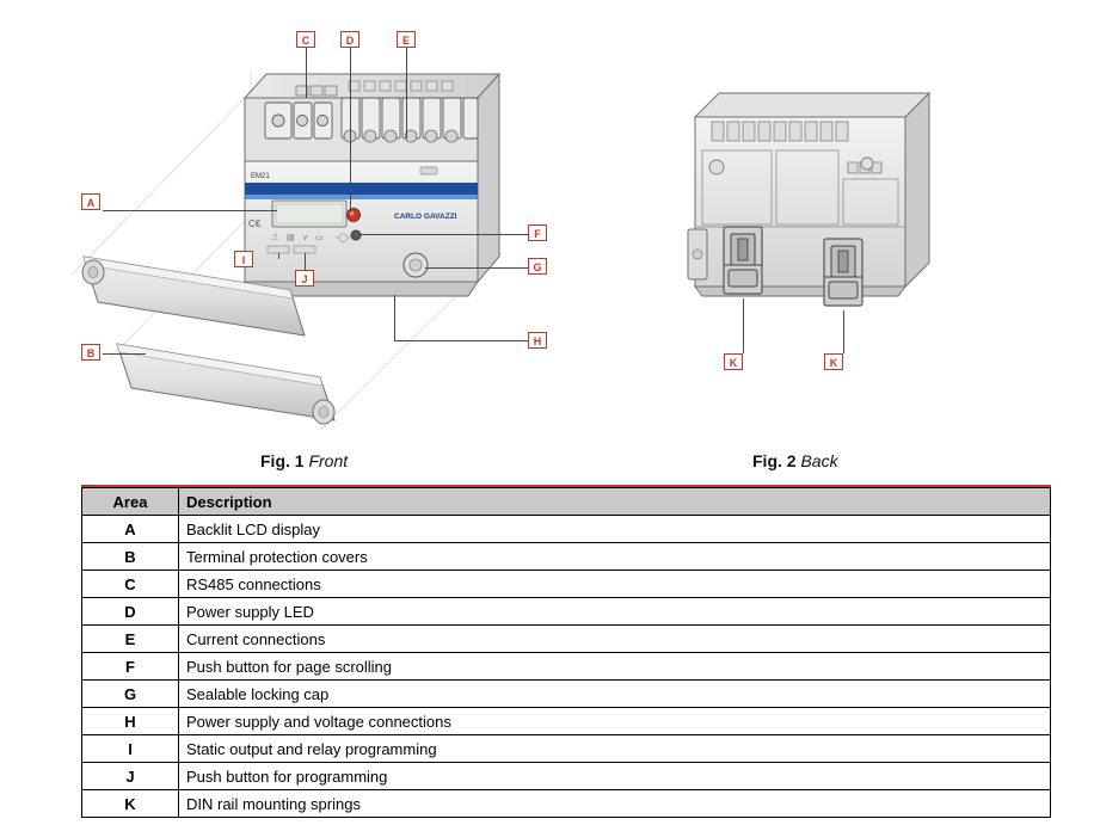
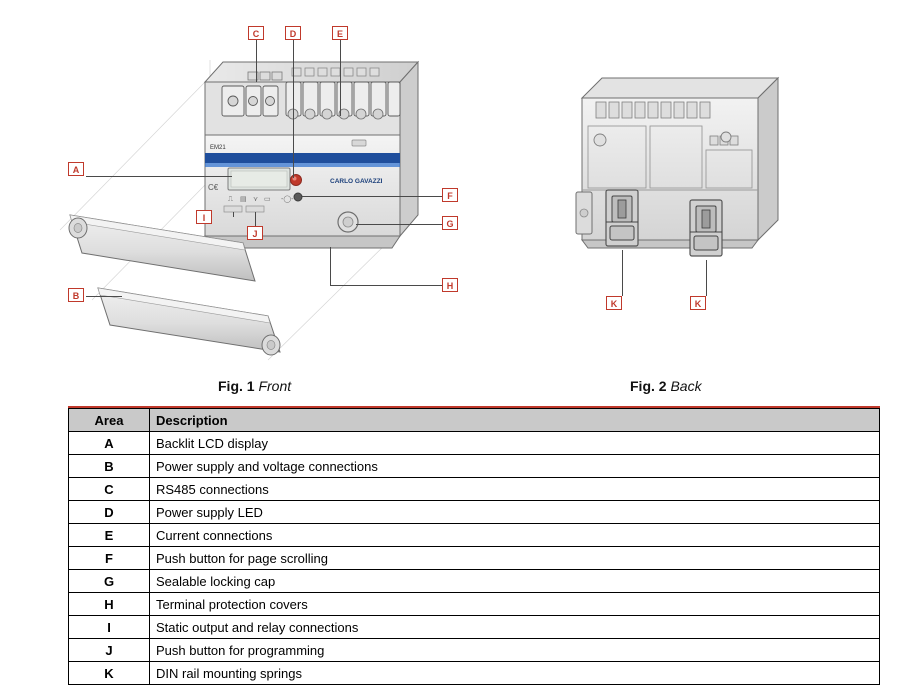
  C€
  C
  D
  E
  A
  F
  G
  H
  B
  I
  J
  K
  K
  Fig. 1 Front
  Fig. 2 Back
  Area	Description
  A	Backlit LCD display
- B	Terminal protection covers
+ B	Power supply and voltage connections
  C	RS485 connections
  D	Power supply LED
  E	Current connections
  F	Push button for page scrolling
  G	Sealable locking cap
- H	Power supply and voltage connections
+ H	Terminal protection covers
- I	Static output and relay programming
+ I	Static output and relay connections
  J	Push button for programming
  K	DIN rail mounting springs
